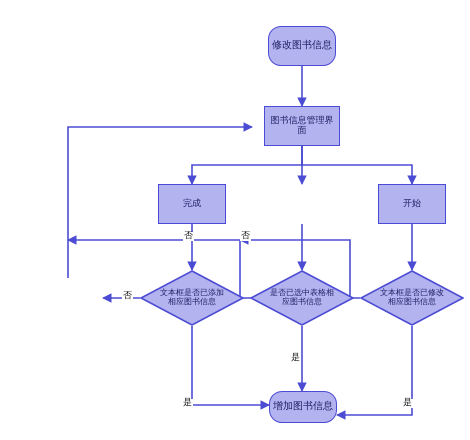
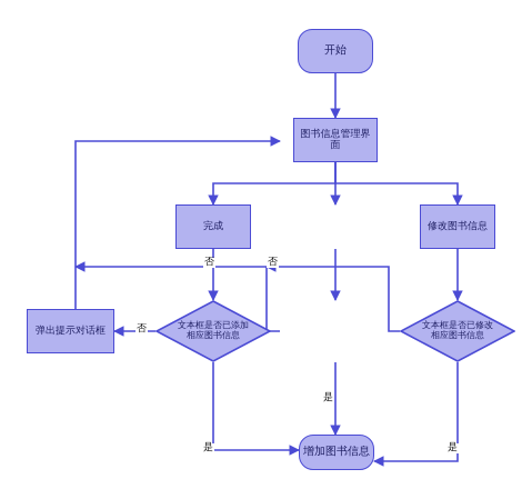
- 修改图书信息
+ 开始
  图书信息管理界面
  完成
- 开始
+ 修改图书信息
+ 弹出提示对话框
  文本框是否已添加
  相应图书信息
- 是否已选中表格相
- 应图书信息
  文本框是否已修改
  相应图书信息
  增加图书信息
  否
  否
  否
  是
  是
  是
